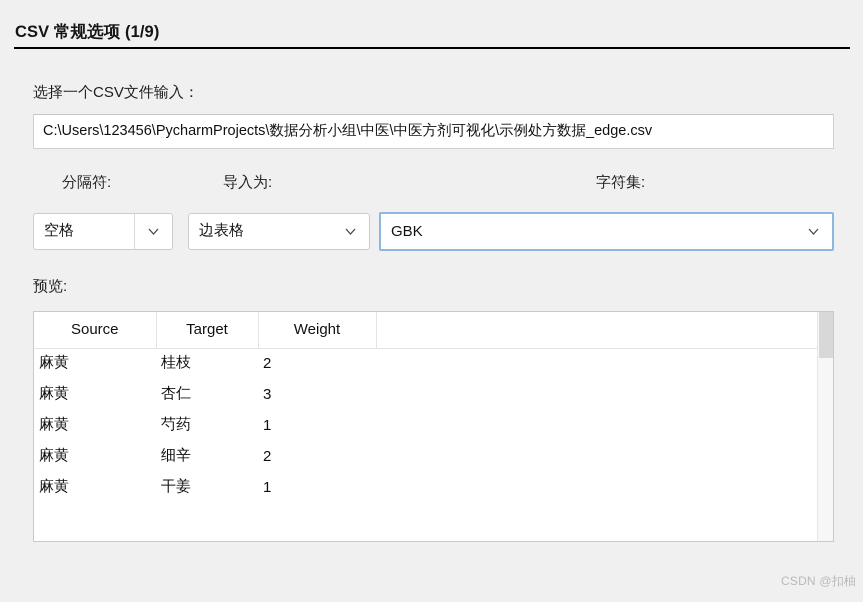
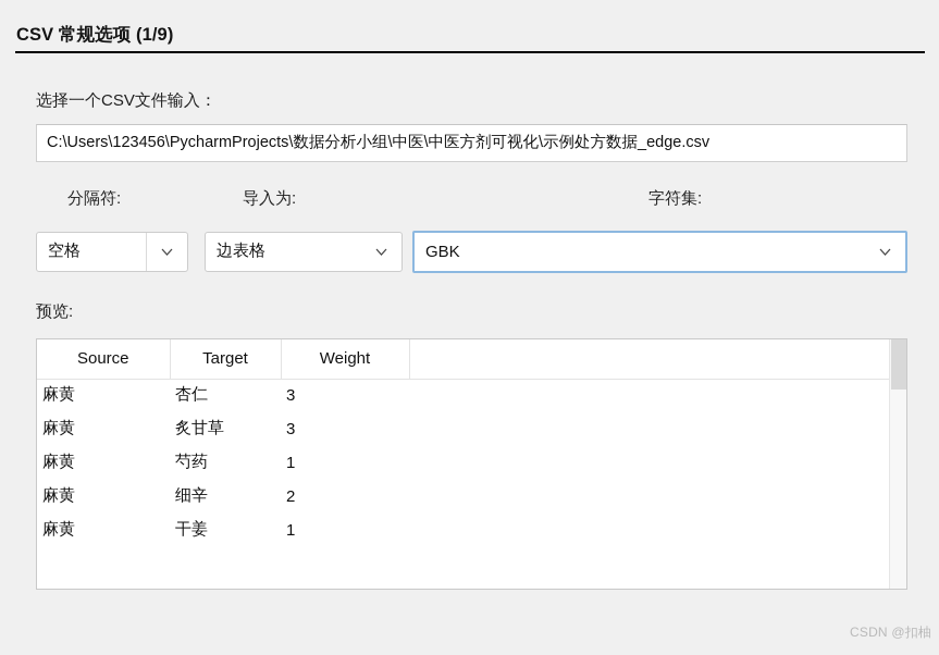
  CSV 常规选项 (1/9)
  选择一个CSV文件输入：
  C:\Users\123456\PycharmProjects\数据分析小组\中医\中医方剂可视化\示例处方数据_edge.csv
  分隔符:
  导入为:
  字符集:
  空格
  边表格
  GBK
  预览:
  Source	Target	Weight
- 麻黄	桂枝	2
  麻黄	杏仁	3
+ 麻黄	炙甘草	3
  麻黄	芍药	1
  麻黄	细辛	2
  麻黄	干姜	1
  CSDN @扣柚
